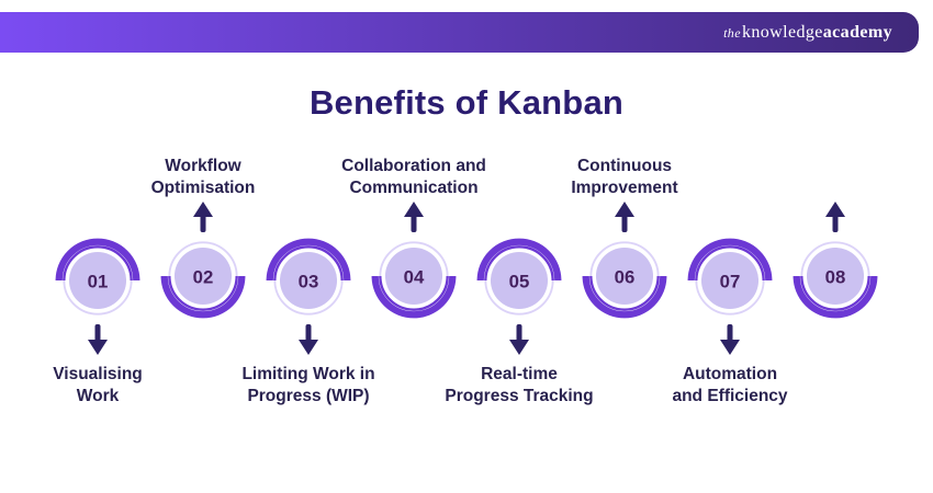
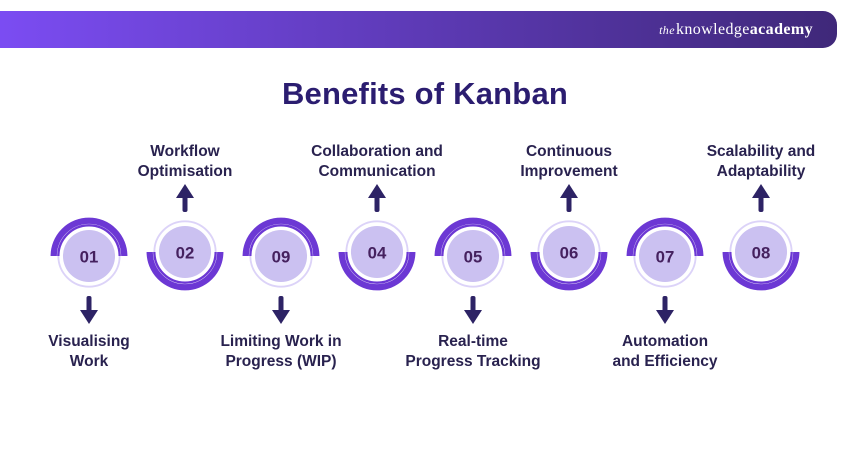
  theknowledgeacademy
  Benefits of Kanban
  01
  Visualising
  Work
  Workflow
  Optimisation
  02
- 03
+ 09
  Limiting Work in
  Progress (WIP)
  Collaboration and
  Communication
  04
  05
  Real-time
  Progress Tracking
  Continuous
  Improvement
  06
  07
  Automation
  and Efficiency
+ Scalability and
+ Adaptability
  08
